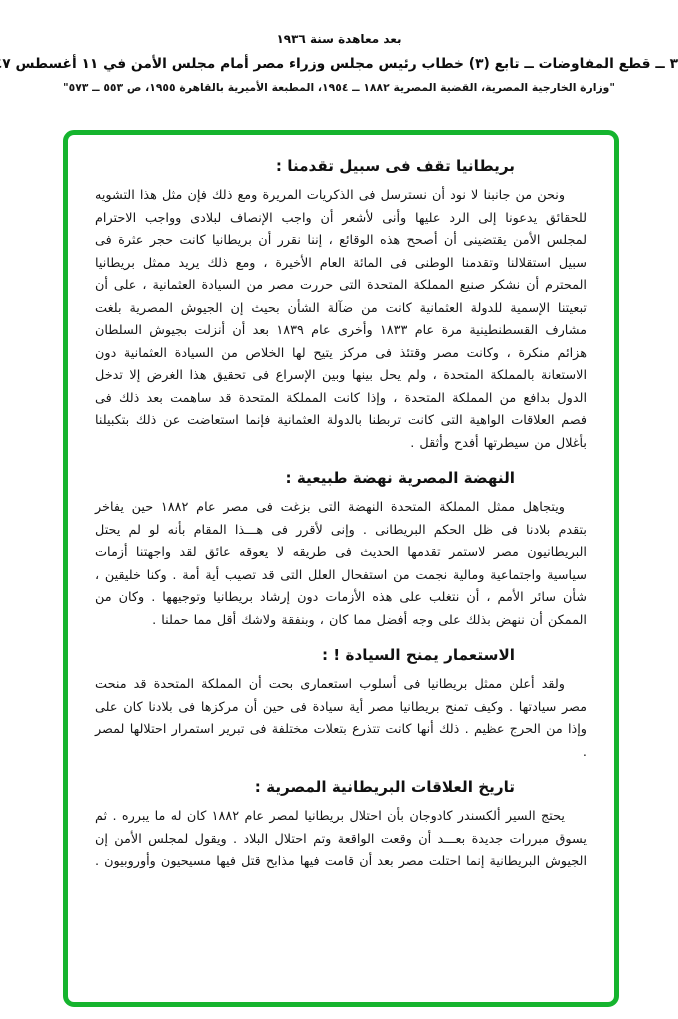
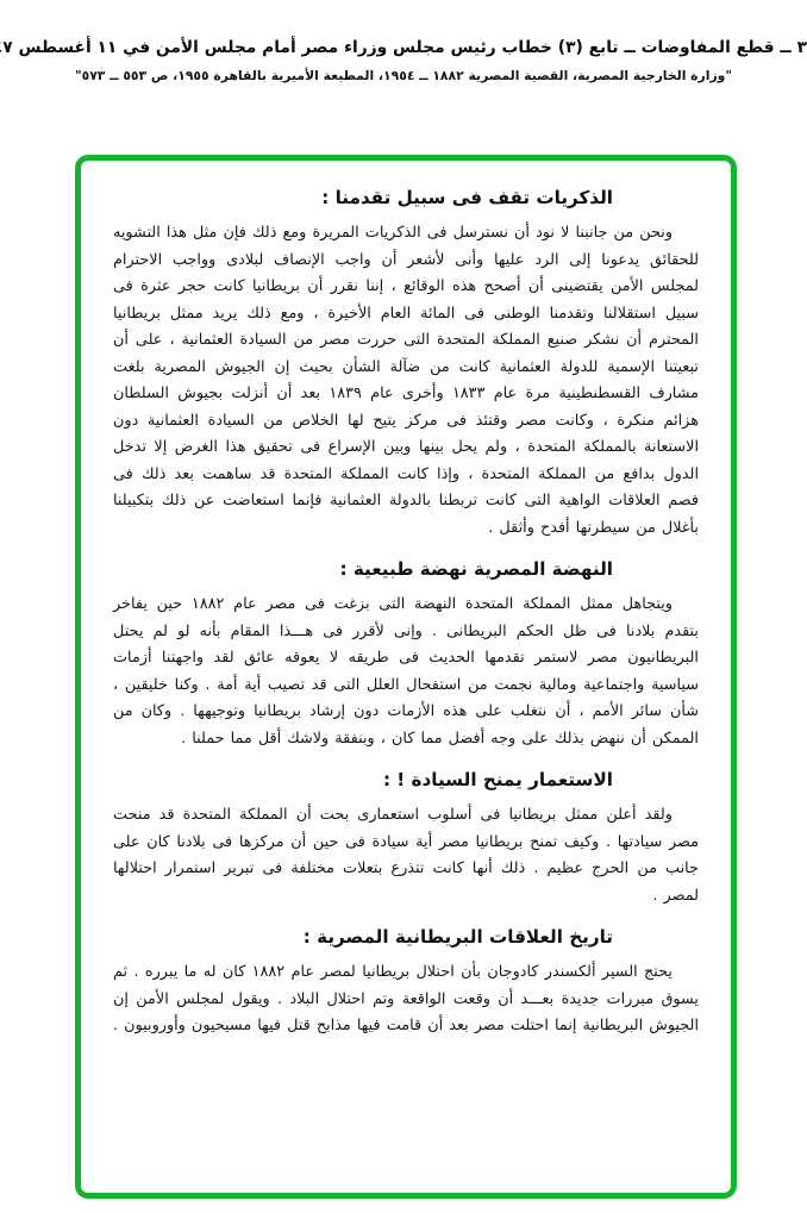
- بعد معاهدة سنة ١٩٣٦
  ٣ ــ قطع المفاوضات ــ تابع (٣) خطاب رئيس مجلس وزراء مصر أمام مجلس الأمن في ١١ أغسطس ٧
  "وزارة الخارجية المصرية، القضية المصرية ١٨٨٢ ــ ١٩٥٤، المطبعة الأميرية بالقاهرة ١٩٥٥، ص ٥٥٣ ــ ٥٧٣"
- بريطانيا تقف فى سبيل تقدمنا :
+ الذكريات تقف فى سبيل تقدمنا :
  ونحن من جانبنا لا نود أن نسترسل فى الذكريات المريرة ومع ذلك فإن مثل هذا التشويه للحقائق يدعونا إلى الرد عليها وأنى لأشعر أن واجب الإنصاف لبلادى وواجب الاحترام لمجلس الأمن يقتضينى أن أصحح هذه الوقائع ، إننا نقرر أن بريطانيا كانت حجر عثرة فى سبيل استقلالنا وتقدمنا الوطنى فى المائة العام الأخيرة ، ومع ذلك يريد ممثل بريطانيا المحترم أن نشكر صنيع المملكة المتحدة التى حررت مصر من السيادة العثمانية ، على أن تبعيتنا الإسمية للدولة العثمانية كانت من ضآلة الشأن بحيث إن الجيوش المصرية بلغت مشارف القسطنطينية مرة عام ١٨٣٣ وأخرى عام ١٨٣٩ بعد أن أنزلت بجيوش السلطان هزائم منكرة ، وكانت مصر وقتئذ فى مركز يتيح لها الخلاص من السيادة العثمانية دون الاستعانة بالمملكة المتحدة ، ولم يحل بينها وبين الإسراع فى تحقيق هذا الغرض إلا تدخل الدول بدافع من المملكة المتحدة ، وإذا كانت المملكة المتحدة قد ساهمت بعد ذلك فى فصم العلاقات الواهية التى كانت تربطنا بالدولة العثمانية فإنما استعاضت عن ذلك بتكبيلنا بأغلال من سيطرتها أفدح وأثقل .
  النهضة المصرية نهضة طبيعية :
  ويتجاهل ممثل المملكة المتحدة النهضة التى بزغت فى مصر عام ١٨٨٢ حين يفاخر بتقدم بلادنا فى ظل الحكم البريطانى . وإنى لأقرر فى هـــذا المقام بأنه لو لم يحتل البريطانيون مصر لاستمر تقدمها الحديث فى طريقه لا يعوقه عائق لقد واجهتنا أزمات سياسية واجتماعية ومالية نجمت من استفحال العلل التى قد تصيب أية أمة . وكنا خليقين ، شأن سائر الأمم ، أن نتغلب على هذه الأزمات دون إرشاد بريطانيا وتوجيهها . وكان من الممكن أن ننهض بذلك على وجه أفضل مما كان ، وبنفقة ولاشك أقل مما حملنا .
  الاستعمار يمنح السيادة ! :
- ولقد أعلن ممثل بريطانيا فى أسلوب استعمارى بحت أن المملكة المتحدة قد منحت مصر سيادتها . وكيف تمنح بريطانيا مصر أية سيادة فى حين أن مركزها فى بلادنا كان على وإذا من الحرج عظيم . ذلك أنها كانت تتذرع بتعلات مختلفة فى تبرير استمرار احتلالها لمصر .
+ ولقد أعلن ممثل بريطانيا فى أسلوب استعمارى بحت أن المملكة المتحدة قد منحت مصر سيادتها . وكيف تمنح بريطانيا مصر أية سيادة فى حين أن مركزها فى بلادنا كان على جانب من الحرج عظيم . ذلك أنها كانت تتذرع بتعلات مختلفة فى تبرير استمرار احتلالها لمصر .
  تاريخ العلاقات البريطانية المصرية :
  يحتج السير ألكسندر كادوجان بأن احتلال بريطانيا لمصر عام ١٨٨٢ كان له ما يبرره . ثم يسوق مبررات جديدة بعـــد أن وقعت الواقعة وتم احتلال البلاد . ويقول لمجلس الأمن إن الجيوش البريطانية إنما احتلت مصر بعد أن قامت فيها مذابح قتل فيها مسيحيون وأوروبيون .
